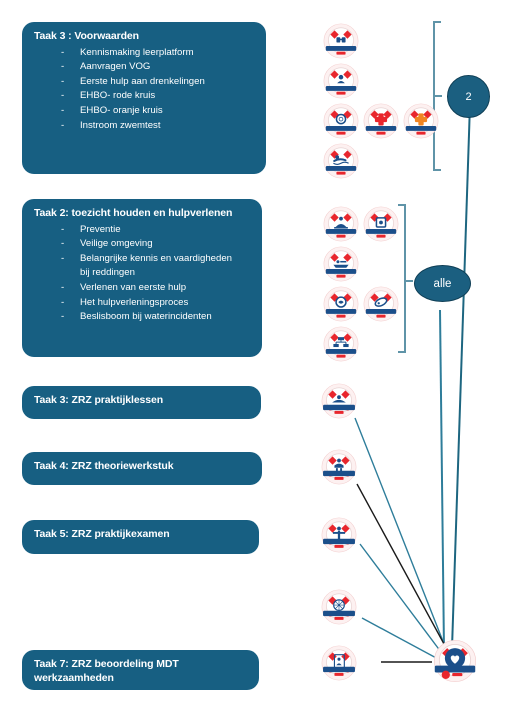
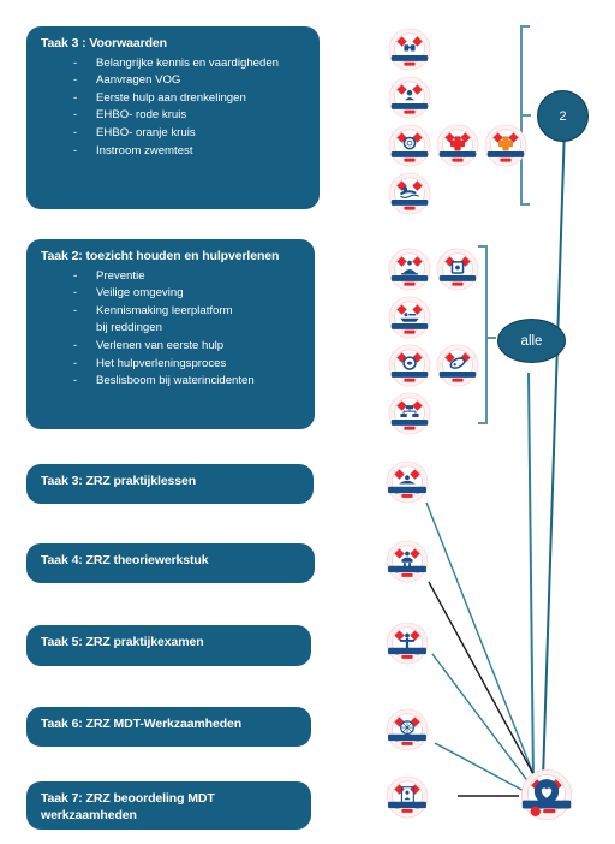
  Taak 3 : Voorwaarden
  -
- Kennismaking leerplatform
+ Belangrijke kennis en vaardigheden
  -
  Aanvragen VOG
  -
  Eerste hulp aan drenkelingen
  -
  EHBO- rode kruis
  -
  EHBO- oranje kruis
  -
  Instroom zwemtest
  Taak 2: toezicht houden en hulpverlenen
  -
  Preventie
  -
  Veilige omgeving
  -
- Belangrijke kennis en vaardigheden
+ Kennismaking leerplatform
  bij reddingen
  -
  Verlenen van eerste hulp
  -
  Het hulpverleningsproces
  -
  Beslisboom bij waterincidenten
  Taak 3: ZRZ praktijklessen
  Taak 4: ZRZ theoriewerkstuk
  Taak 5: ZRZ praktijkexamen
+ Taak 6: ZRZ MDT-Werkzaamheden
  Taak 7: ZRZ beoordeling MDT
  werkzaamheden
  2
  alle
